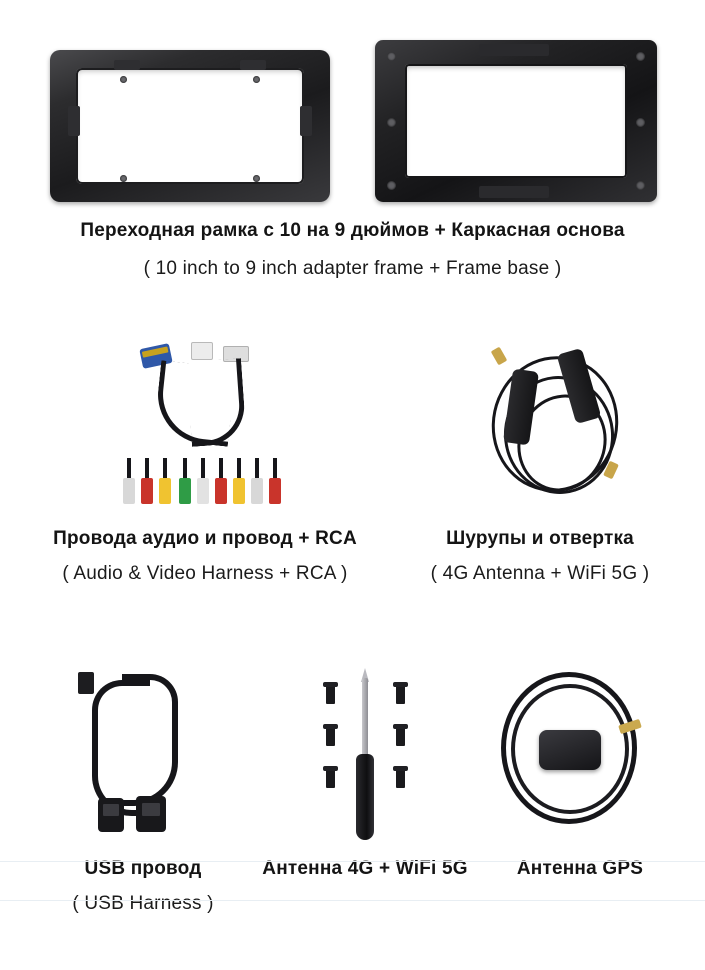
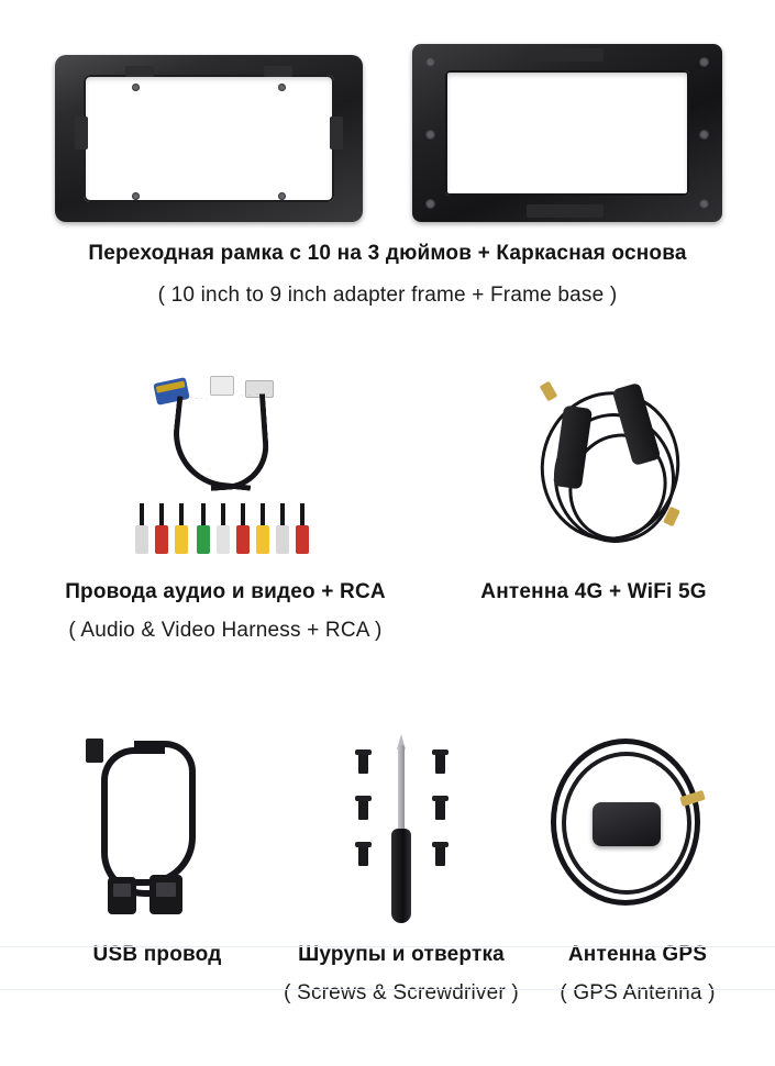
- Переходная рамка с 10 на 9 дюймов + Каркасная основа
+ Переходная рамка с 10 на 3 дюймов + Каркасная основа
  ( 10 inch to 9 inch adapter frame + Frame base )
- Провода аудио и провод + RCA
+ Провода аудио и видео + RCA
  ( Audio & Video Harness + RCA )
- Шурупы и отвертка
+ Антенна 4G + WiFi 5G
- ( 4G Antenna + WiFi 5G )
  USB провод
- ( USB Harness )
- Антенна 4G + WiFi 5G
+ Шурупы и отвертка
+ ( Screws & Screwdriver )
  Антенна GPS
+ ( GPS Antenna )
